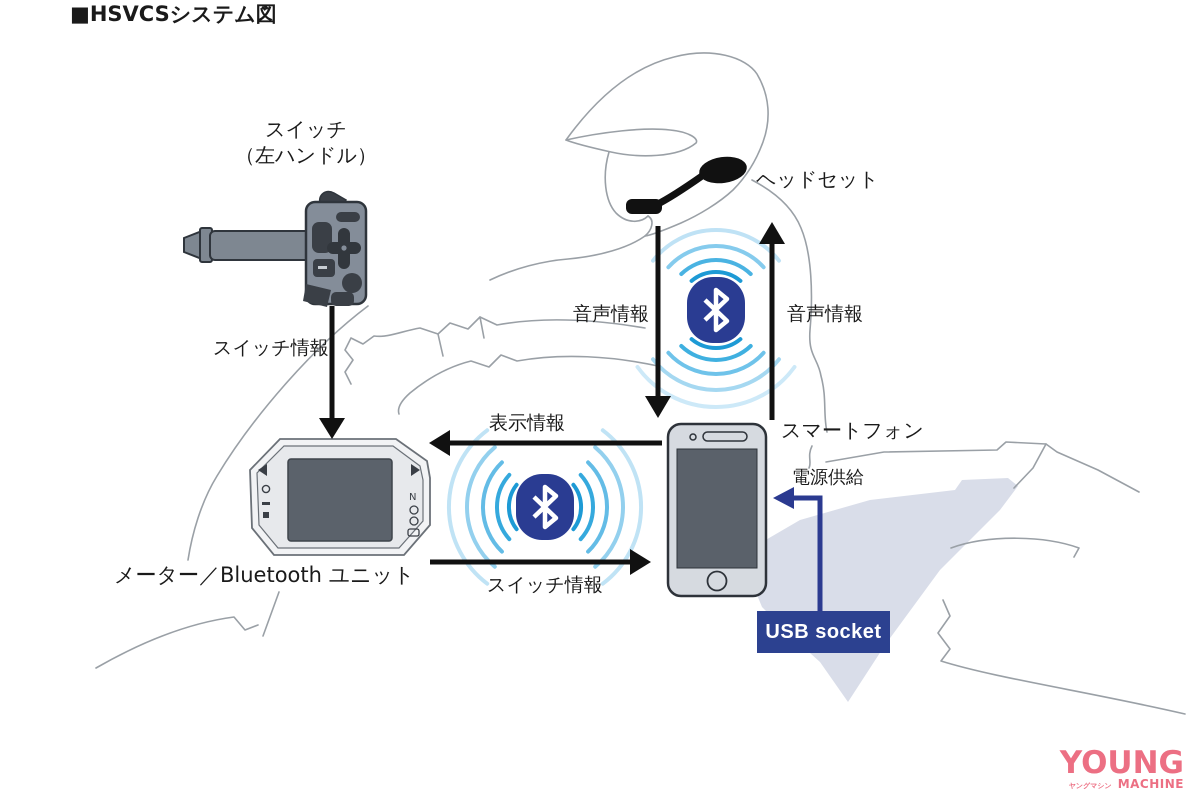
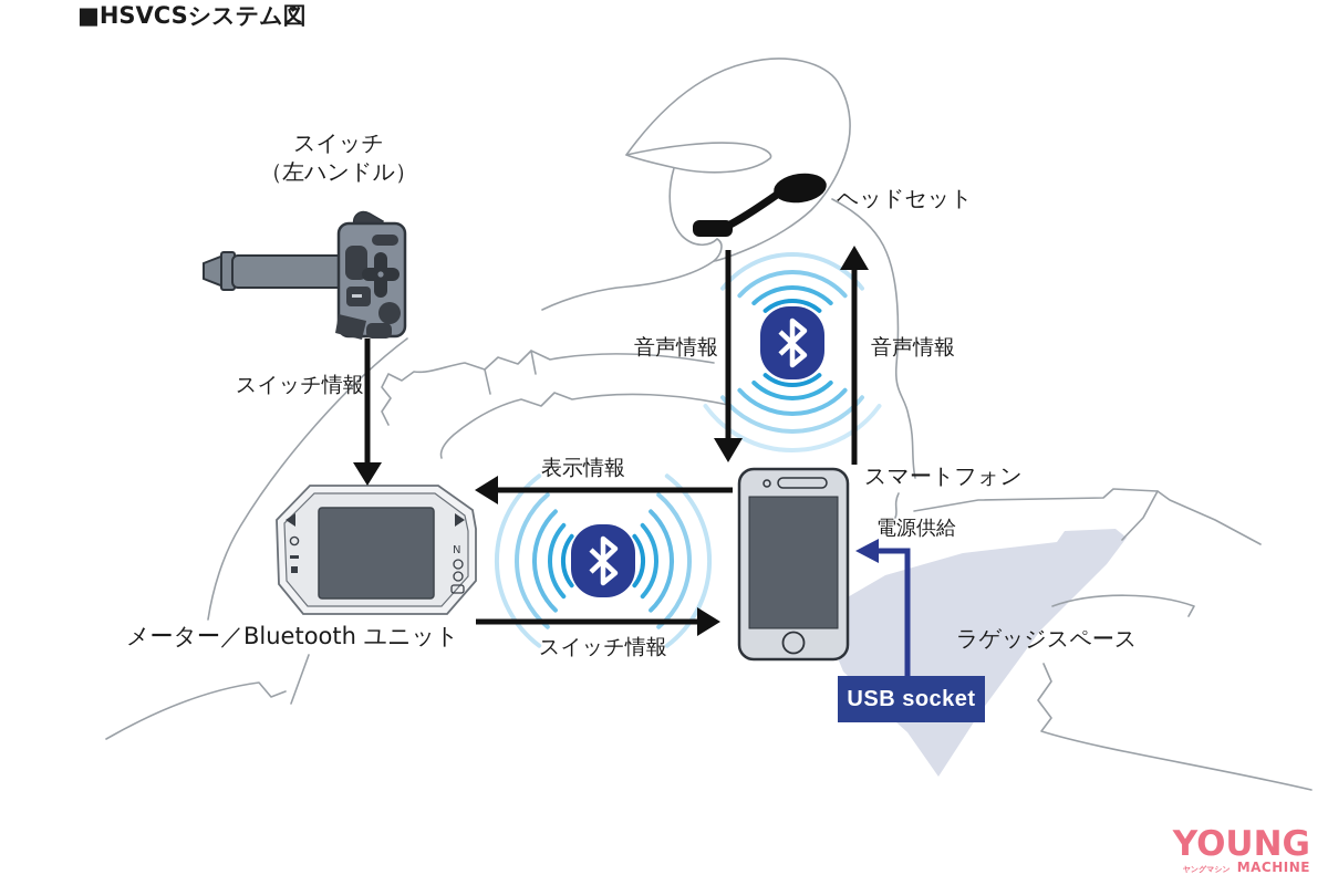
  N
  ■HSVCSシステム図
  スイッチ
  （左ハンドル）
  スイッチ情報
  ヘッドセット
  音声情報
  音声情報
  表示情報
  スマートフォン
  電源供給
  スイッチ情報
  メーター／Bluetooth ユニット
+ ラゲッジスペース
  USB socket
  YOUNG
  ヤングマシン
  MACHINE
